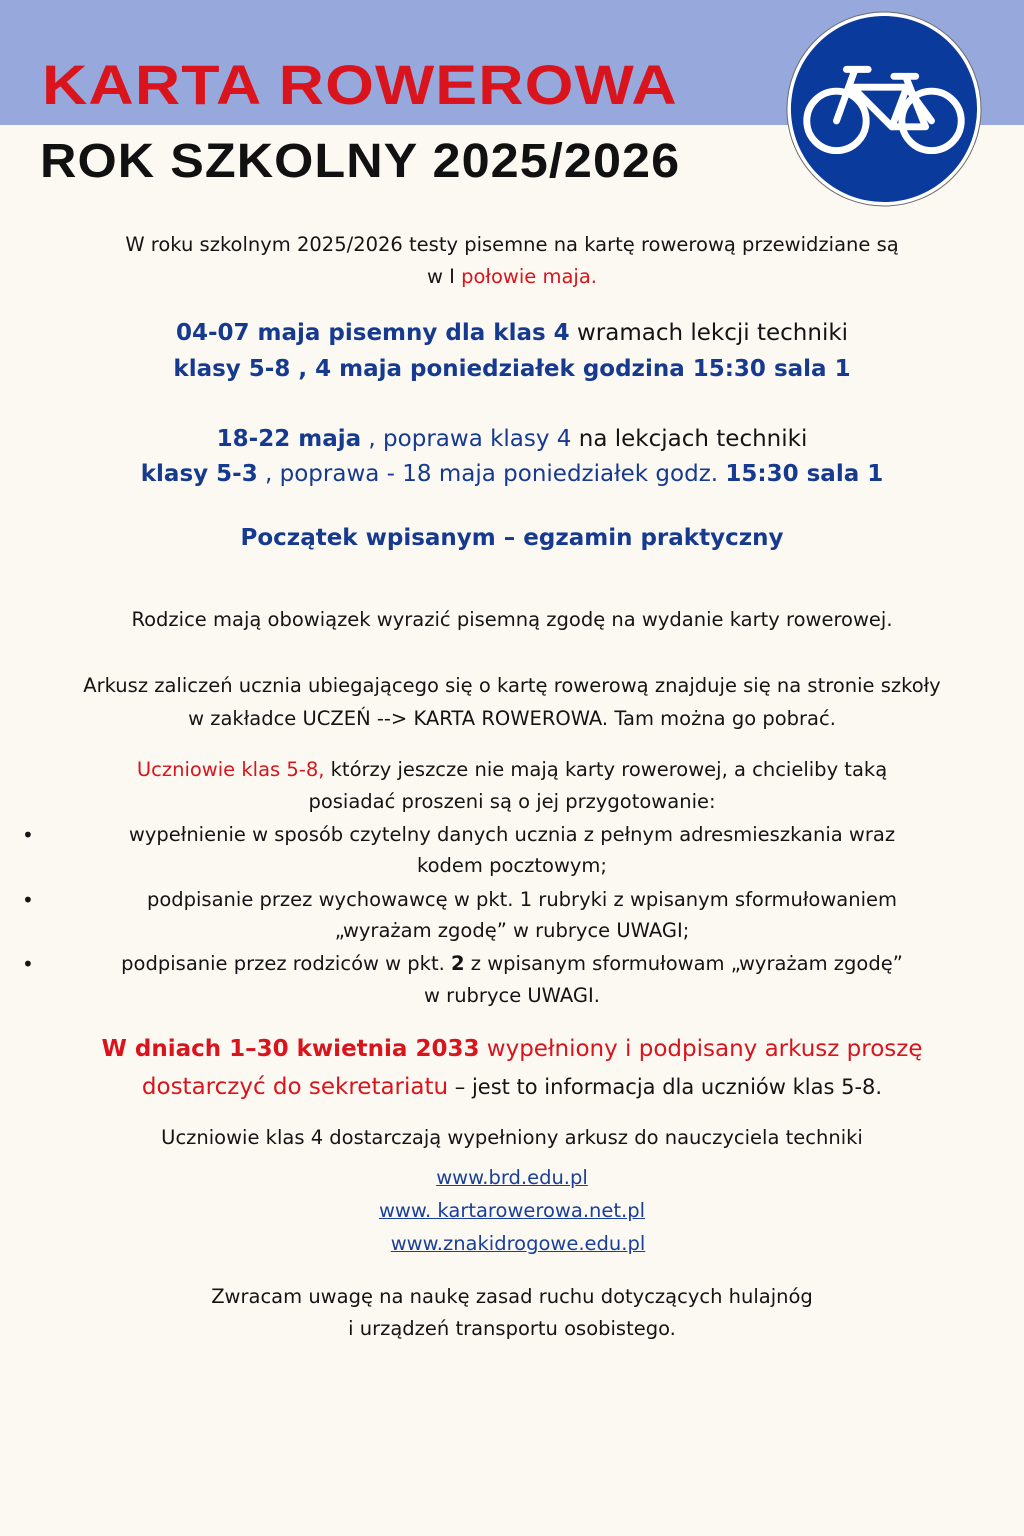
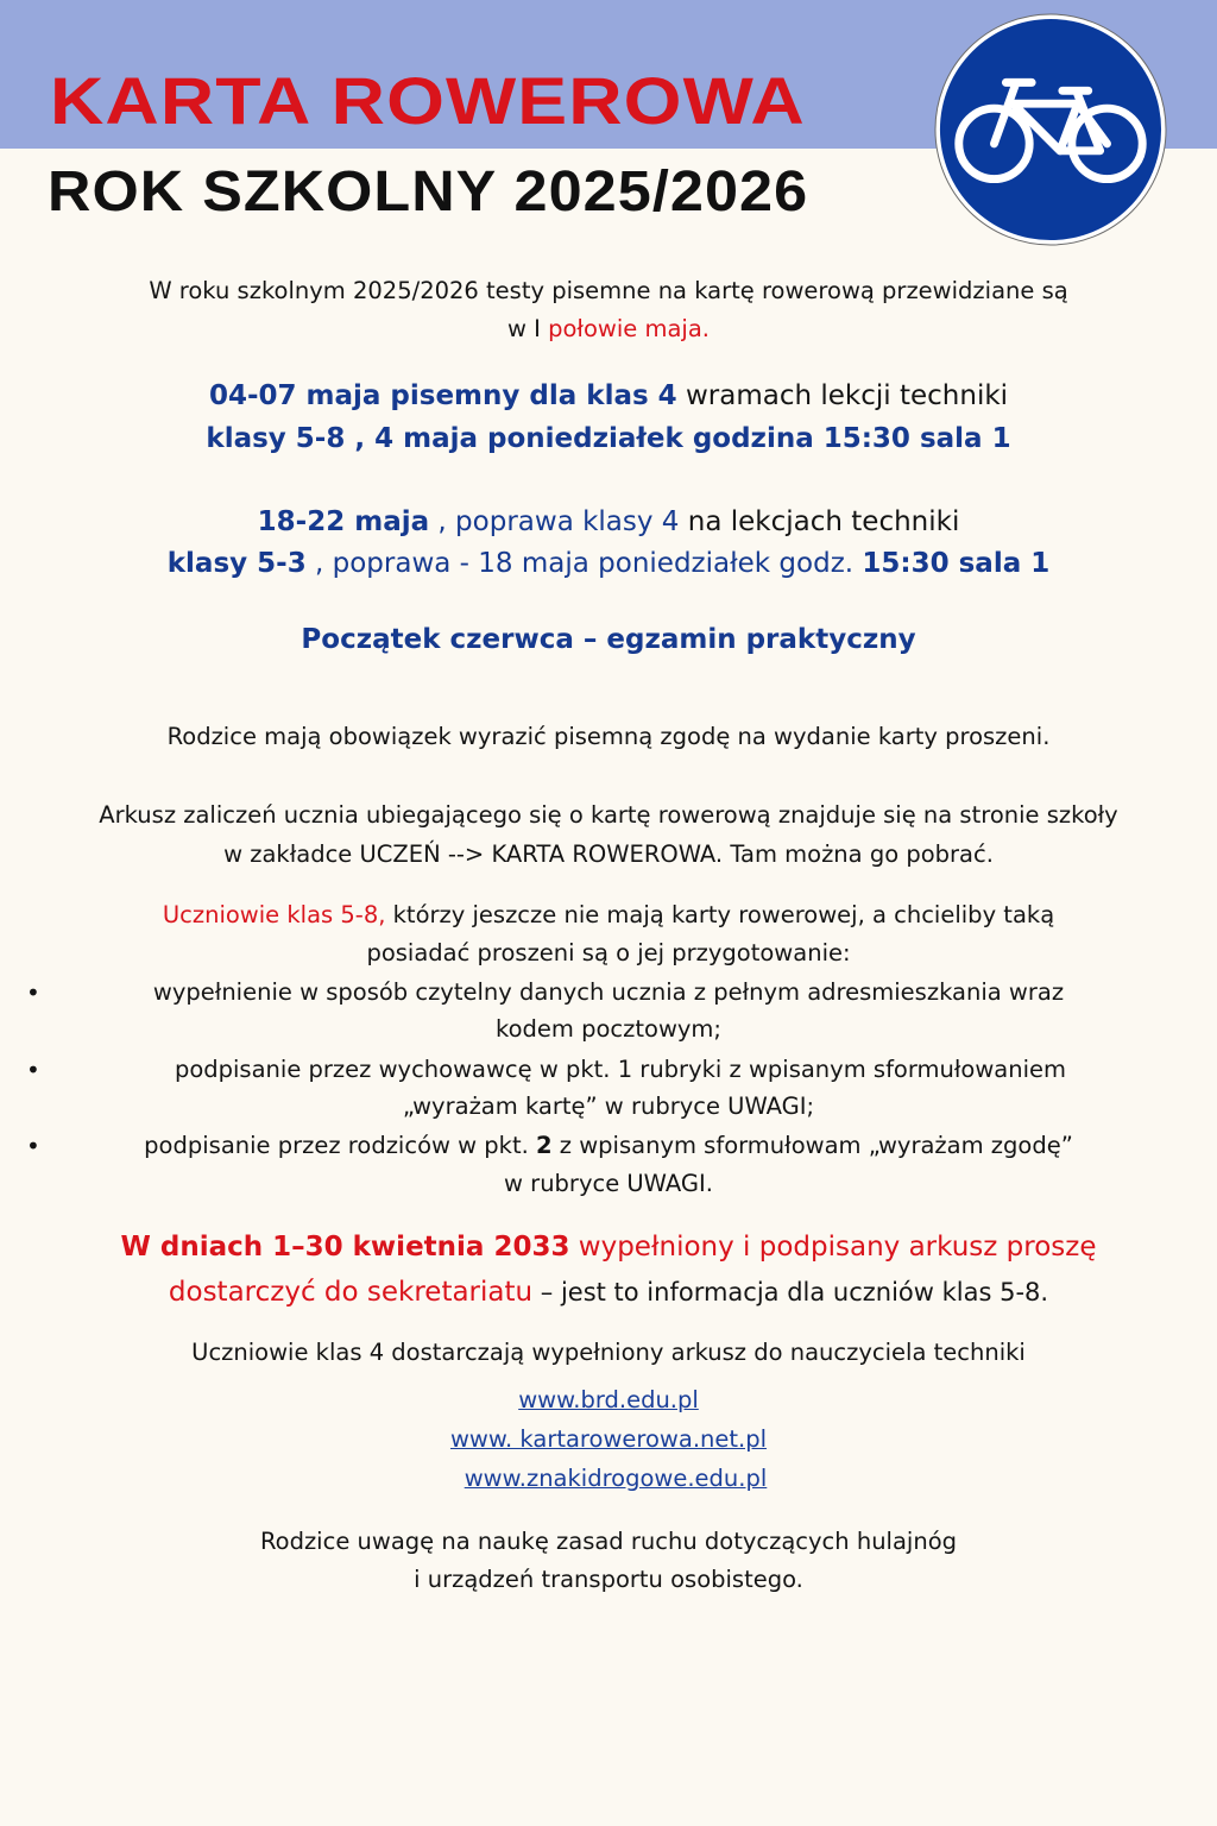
  KARTA ROWEROWA
  ROK SZKOLNY 2025/2026
  W roku szkolnym 2025/2026 testy pisemne na kartę rowerową przewidziane są
  w I połowie maja.
  04-07 maja pisemny dla klas 4 wramach lekcji techniki
  klasy 5-8 , 4 maja poniedziałek godzina 15:30 sala 1
  18-22 maja , poprawa klasy 4 na lekcjach techniki
  klasy 5-3 , poprawa - 18 maja poniedziałek godz. 15:30 sala 1
- Początek wpisanym – egzamin praktyczny
+ Początek czerwca – egzamin praktyczny
- Rodzice mają obowiązek wyrazić pisemną zgodę na wydanie karty rowerowej.
+ Rodzice mają obowiązek wyrazić pisemną zgodę na wydanie karty proszeni.
  Arkusz zaliczeń ucznia ubiegającego się o kartę rowerową znajduje się na stronie szkoły
  w zakładce UCZEŃ --> KARTA ROWEROWA. Tam można go pobrać.
  Uczniowie klas 5-8, którzy jeszcze nie mają karty rowerowej, a chcieliby taką
  posiadać proszeni są o jej przygotowanie:
  •
  wypełnienie w sposób czytelny danych ucznia z pełnym adresmieszkania wraz
  kodem pocztowym;
  •
  podpisanie przez wychowawcę w pkt. 1 rubryki z wpisanym sformułowaniem
- „wyrażam zgodę” w rubryce UWAGI;
+ „wyrażam kartę” w rubryce UWAGI;
  •
  podpisanie przez rodziców w pkt. 2 z wpisanym sformułowam „wyrażam zgodę”
  w rubryce UWAGI.
  W dniach 1–30 kwietnia 2033 wypełniony i podpisany arkusz proszę
  dostarczyć do sekretariatu – jest to informacja dla uczniów klas 5-8.
  Uczniowie klas 4 dostarczają wypełniony arkusz do nauczyciela techniki
  www.brd.edu.pl
  www. kartarowerowa.net.pl
  www.znakidrogowe.edu.pl
- Zwracam uwagę na naukę zasad ruchu dotyczących hulajnóg
+ Rodzice uwagę na naukę zasad ruchu dotyczących hulajnóg
  i urządzeń transportu osobistego.
